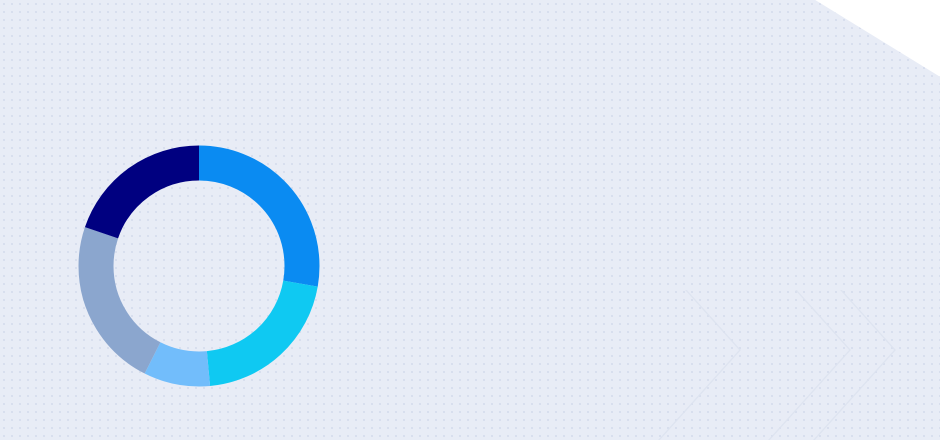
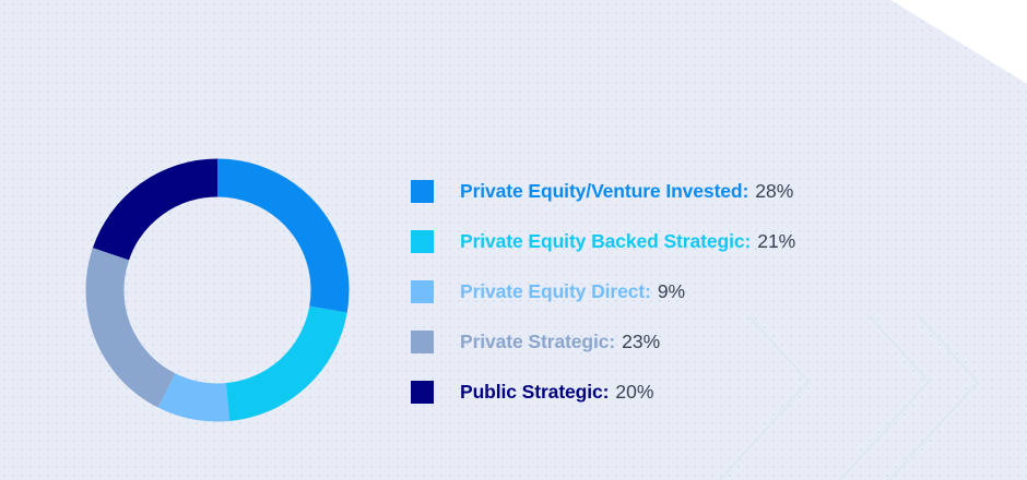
+ Private Equity/Venture Invested:
+ 28%
+ Private Equity Backed Strategic:
+ 21%
+ Private Equity Direct:
+ 9%
+ Private Strategic:
+ 23%
+ Public Strategic:
+ 20%
